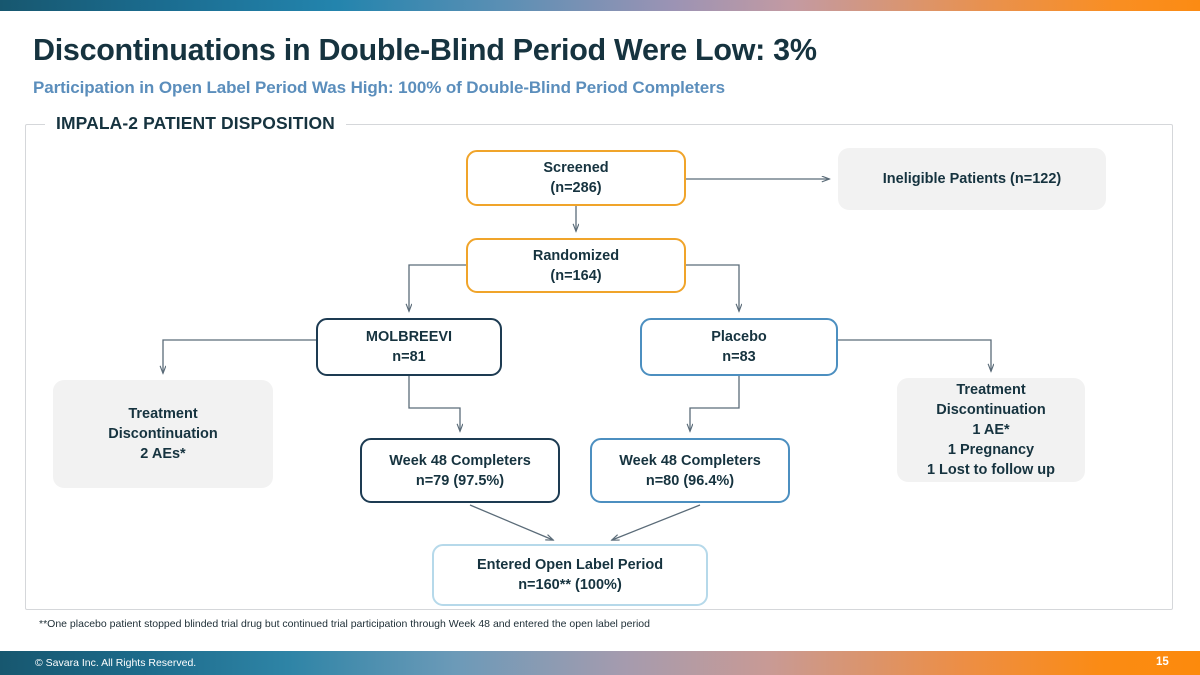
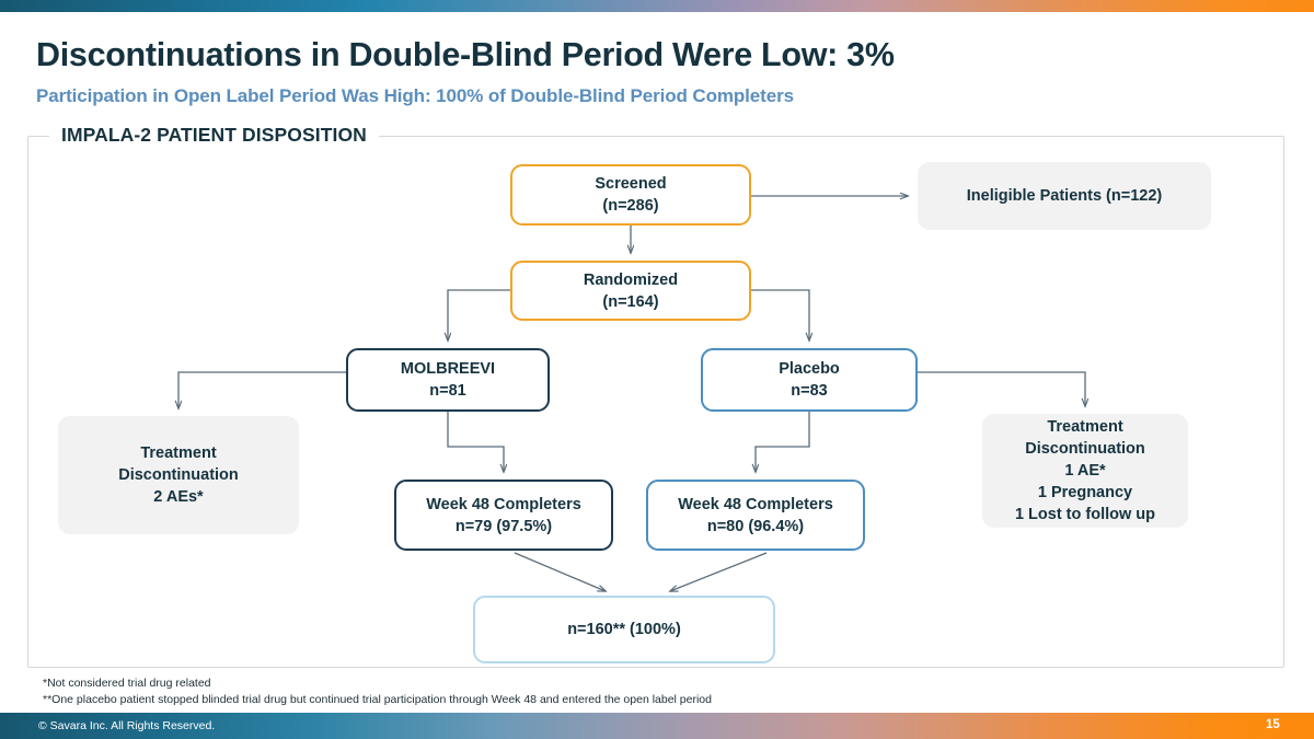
  Discontinuations in Double-Blind Period Were Low: 3%
  Participation in Open Label Period Was High: 100% of Double-Blind Period Completers
  IMPALA-2 PATIENT DISPOSITION
  Screened
  (n=286)
  Ineligible Patients (n=122)
  Randomized
  (n=164)
  MOLBREEVI
  n=81
  Placebo
  n=83
  Treatment
  Discontinuation
  2 AEs*
  Treatment
  Discontinuation
  1 AE*
  1 Pregnancy
  1 Lost to follow up
  Week 48 Completers
  n=79 (97.5%)
  Week 48 Completers
  n=80 (96.4%)
- Entered Open Label Period
  n=160** (100%)
+ *Not considered trial drug related
  **One placebo patient stopped blinded trial drug but continued trial participation through Week 48 and entered the open label period
  © Savara Inc. All Rights Reserved.
  15
